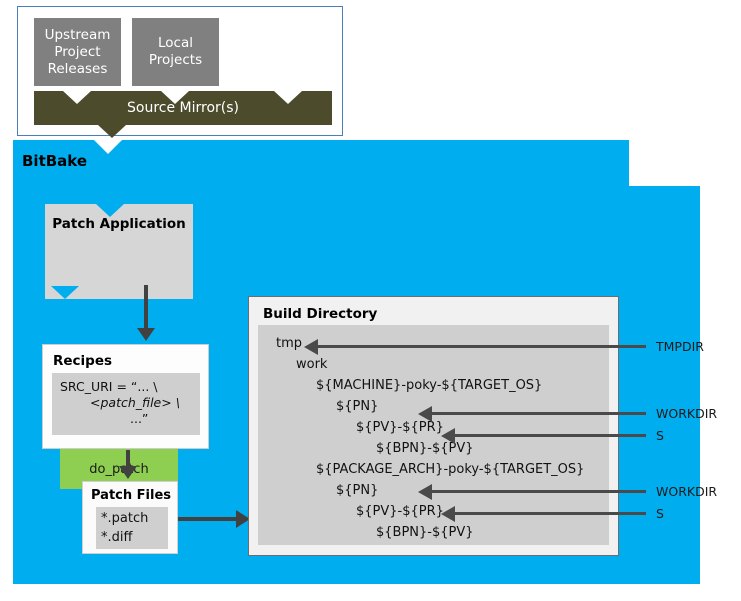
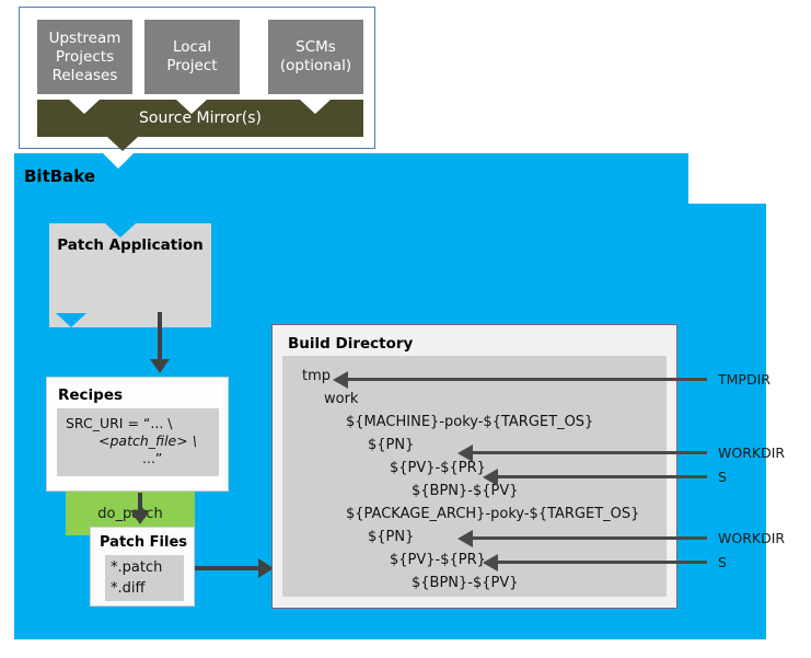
  Upstream
- Project
+ Projects
  Releases
  Local
- Projects
+ Project
+ SCMs
+ (optional)
  Source Mirror(s)
  BitBake
  Patch Application
  do_patch
  Recipes
  SRC_URI = “... \
  <patch_file> \
  ...”
  Patch Files
  *.patch
  *.diff
  Build Directory
  tmp
  work
  ${MACHINE}-poky-${TARGET_OS}
  ${PN}
  ${PV}-${PR}
  ${BPN}-${PV}
  ${PACKAGE_ARCH}-poky-${TARGET_OS}
  ${PN}
  ${PV}-${PR}
  ${BPN}-${PV}
  TMPDIR
  WORKDIR
  S
  WORKDIR
  S
